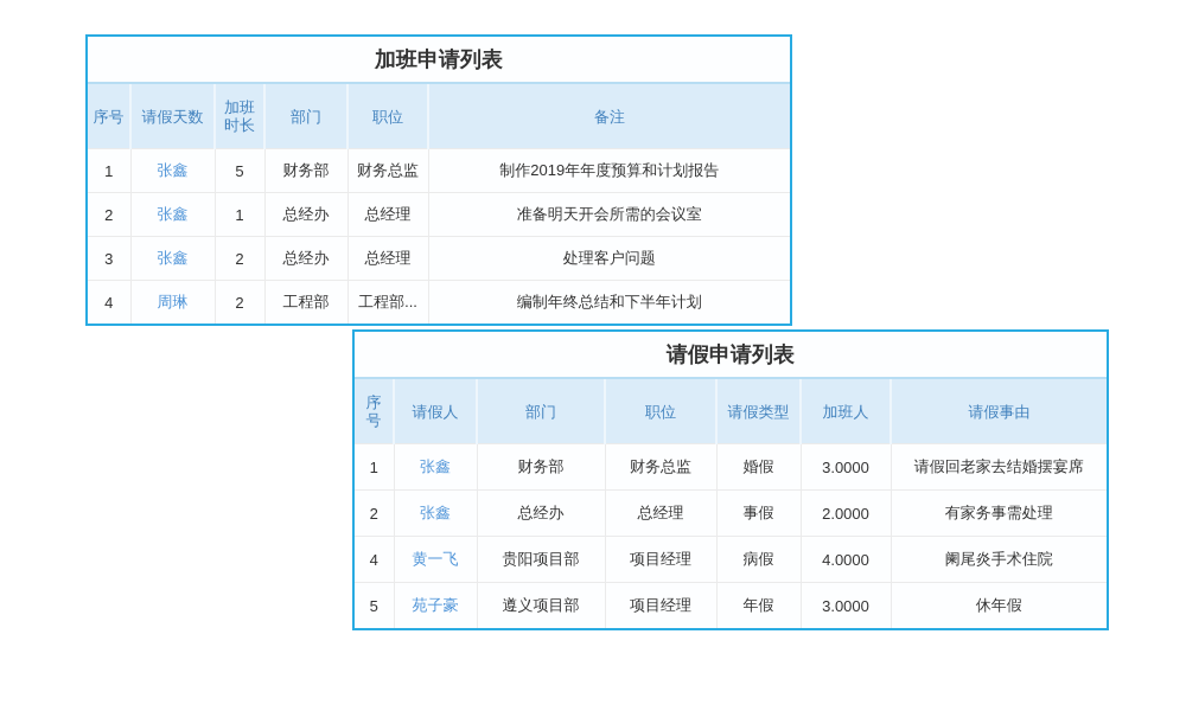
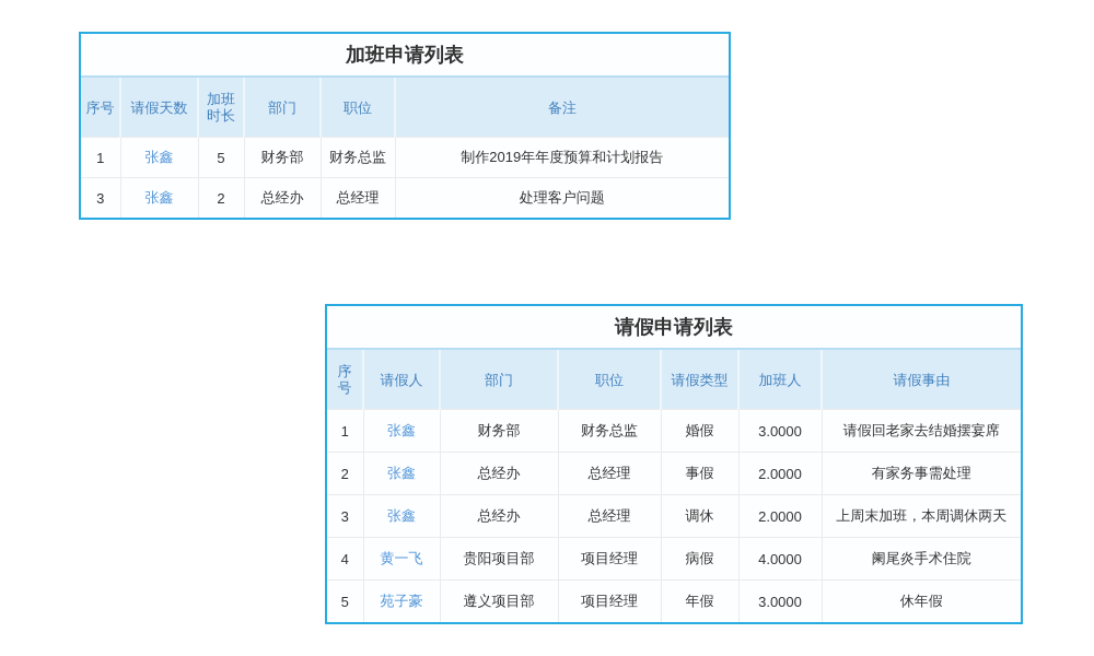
  加班申请列表
  序号	请假天数	加班时长	部门	职位	备注
  1	张鑫	5	财务部	财务总监	制作2019年年度预算和计划报告
- 2	张鑫	1	总经办	总经理	准备明天开会所需的会议室
  3	张鑫	2	总经办	总经理	处理客户问题
- 4	周琳	2	工程部	工程部...	编制年终总结和下半年计划
  请假申请列表
  序号	请假人	部门	职位	请假类型	加班人	请假事由
  1	张鑫	财务部	财务总监	婚假	3.0000	请假回老家去结婚摆宴席
  2	张鑫	总经办	总经理	事假	2.0000	有家务事需处理
+ 3	张鑫	总经办	总经理	调休	2.0000	上周末加班，本周调休两天
  4	黄一飞	贵阳项目部	项目经理	病假	4.0000	阑尾炎手术住院
  5	苑子豪	遵义项目部	项目经理	年假	3.0000	休年假
